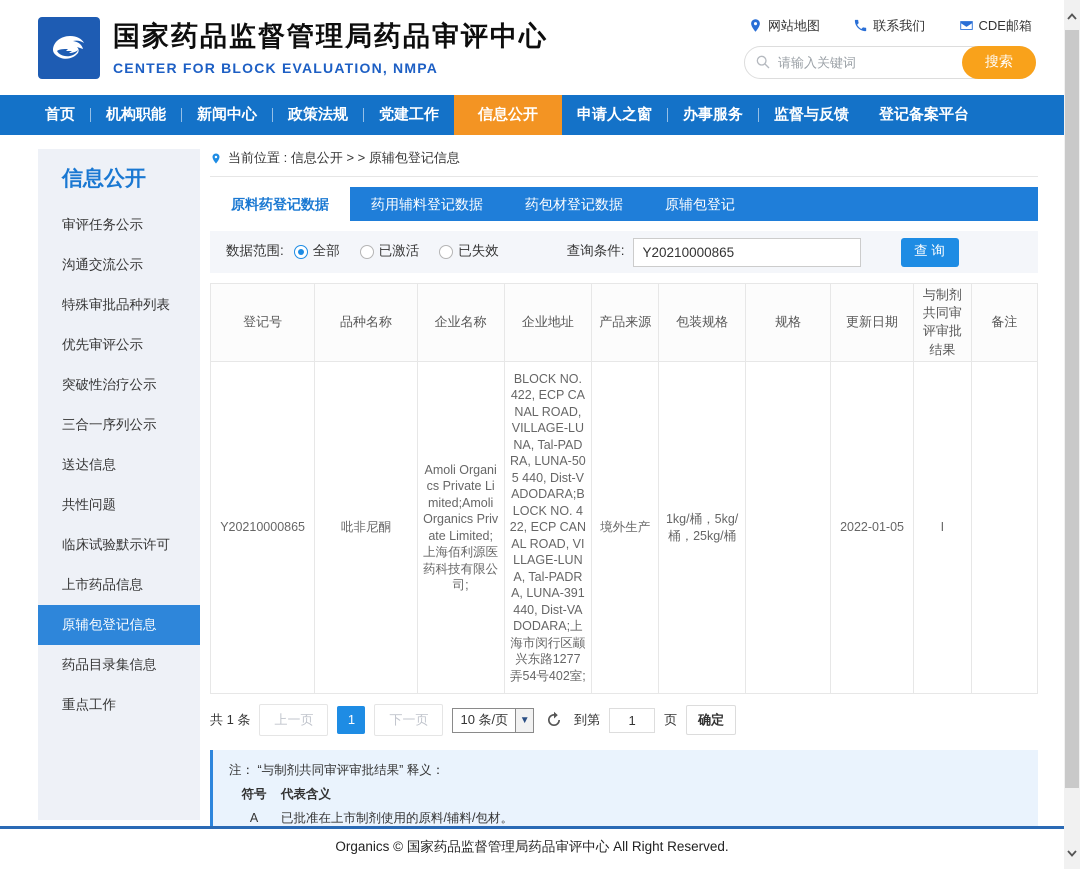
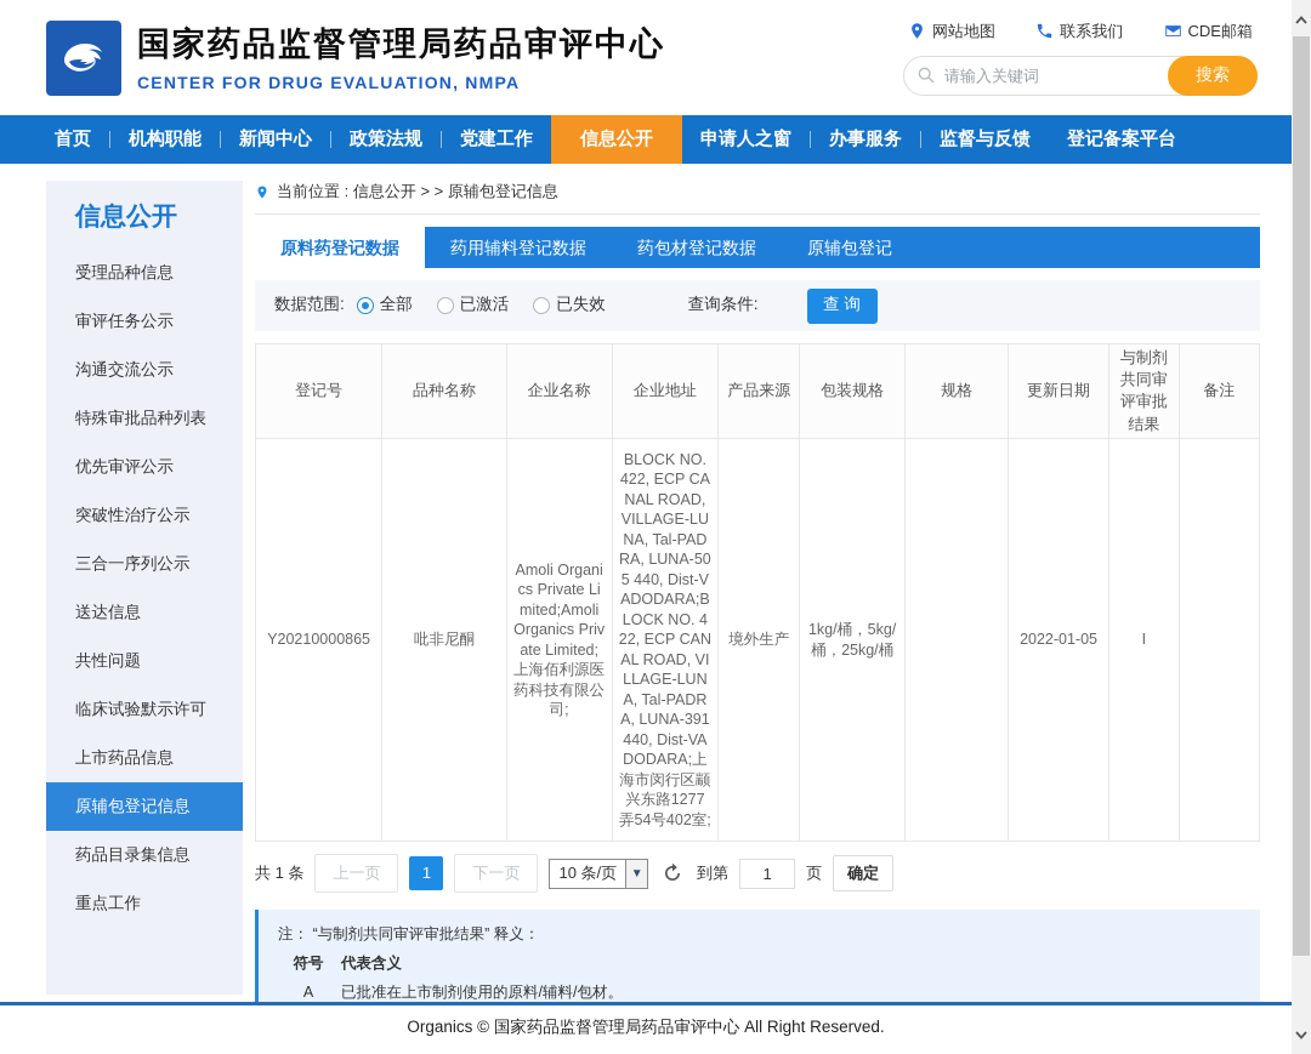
  国家药品监督管理局药品审评中心
- CENTER FOR BLOCK EVALUATION, NMPA
+ CENTER FOR DRUG EVALUATION, NMPA
  网站地图
  联系我们
  CDE邮箱
  请输入关键词
  搜索
  首页
  机构职能
  新闻中心
  政策法规
  党建工作
  信息公开
  申请人之窗
  办事服务
  监督与反馈
  登记备案平台
  信息公开
+ 受理品种信息
  审评任务公示
  沟通交流公示
  特殊审批品种列表
  优先审评公示
  突破性治疗公示
  三合一序列公示
  送达信息
  共性问题
  临床试验默示许可
  上市药品信息
  原辅包登记信息
  药品目录集信息
  重点工作
  当前位置 : 信息公开 > > 原辅包登记信息
  原料药登记数据
  药用辅料登记数据
  药包材登记数据
  原辅包登记
  数据范围:
  全部
  已激活
  已失效
  查询条件:
- Y20210000865
  查 询
  登记号	品种名称	企业名称	企业地址	产品来源	包装规格	规格	更新日期	与制剂共同审评审批结果	备注
  Y20210000865	吡非尼酮	Amoli Organics Private Limited;Amoli Organics Private Limited;上海佰利源医药科技有限公司;	BLOCK NO. 422, ECP CANAL ROAD, VILLAGE-LUNA, Tal-PADRA, LUNA-505 440, Dist-VADODARA;BLOCK NO. 422, ECP CANAL ROAD, VILLAGE-LUNA, Tal-PADRA, LUNA-391 440, Dist-VADODARA;上海市闵行区颛兴东路1277 弄54号402室;	境外生产	1kg/桶，5kg/桶，25kg/桶		2022-01-05	I
  共 1 条
  上一页
  1
  下一页
  10 条/页
  ▼
  到第
  1
  页
  确定
  注： “与制剂共同审评审批结果” 释义：
  符号
  代表含义
  A
  已批准在上市制剂使用的原料/辅料/包材。
  Organics © 国家药品监督管理局药品审评中心 All Right Reserved.
